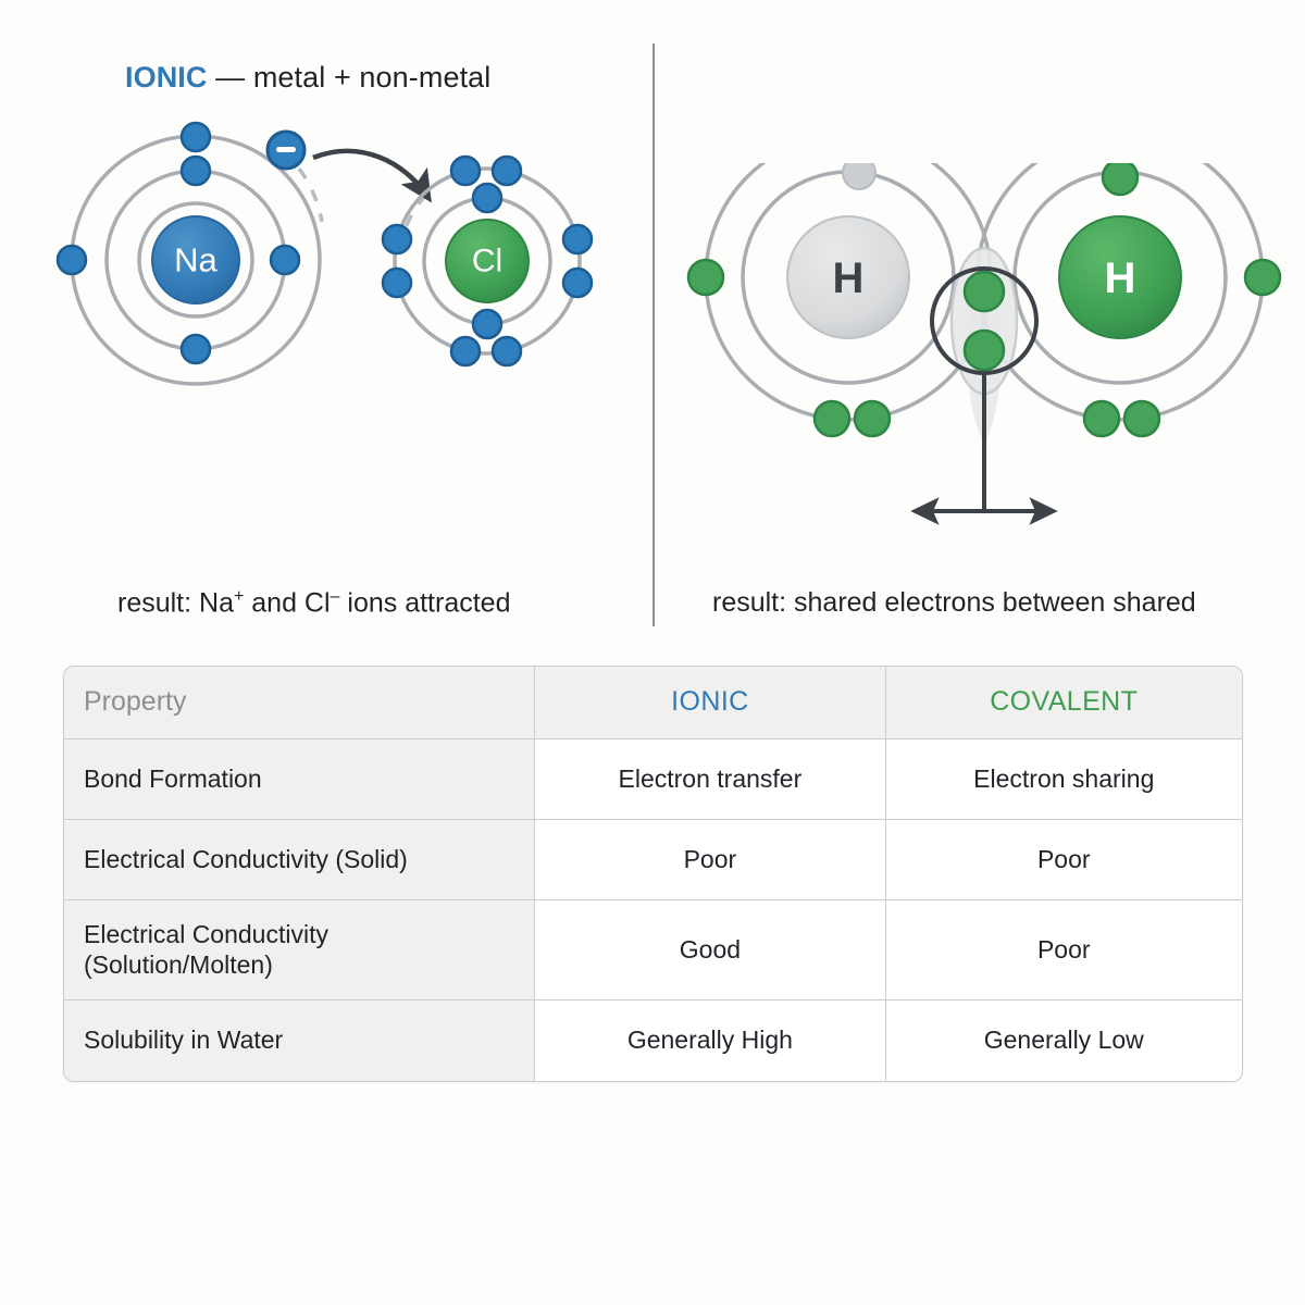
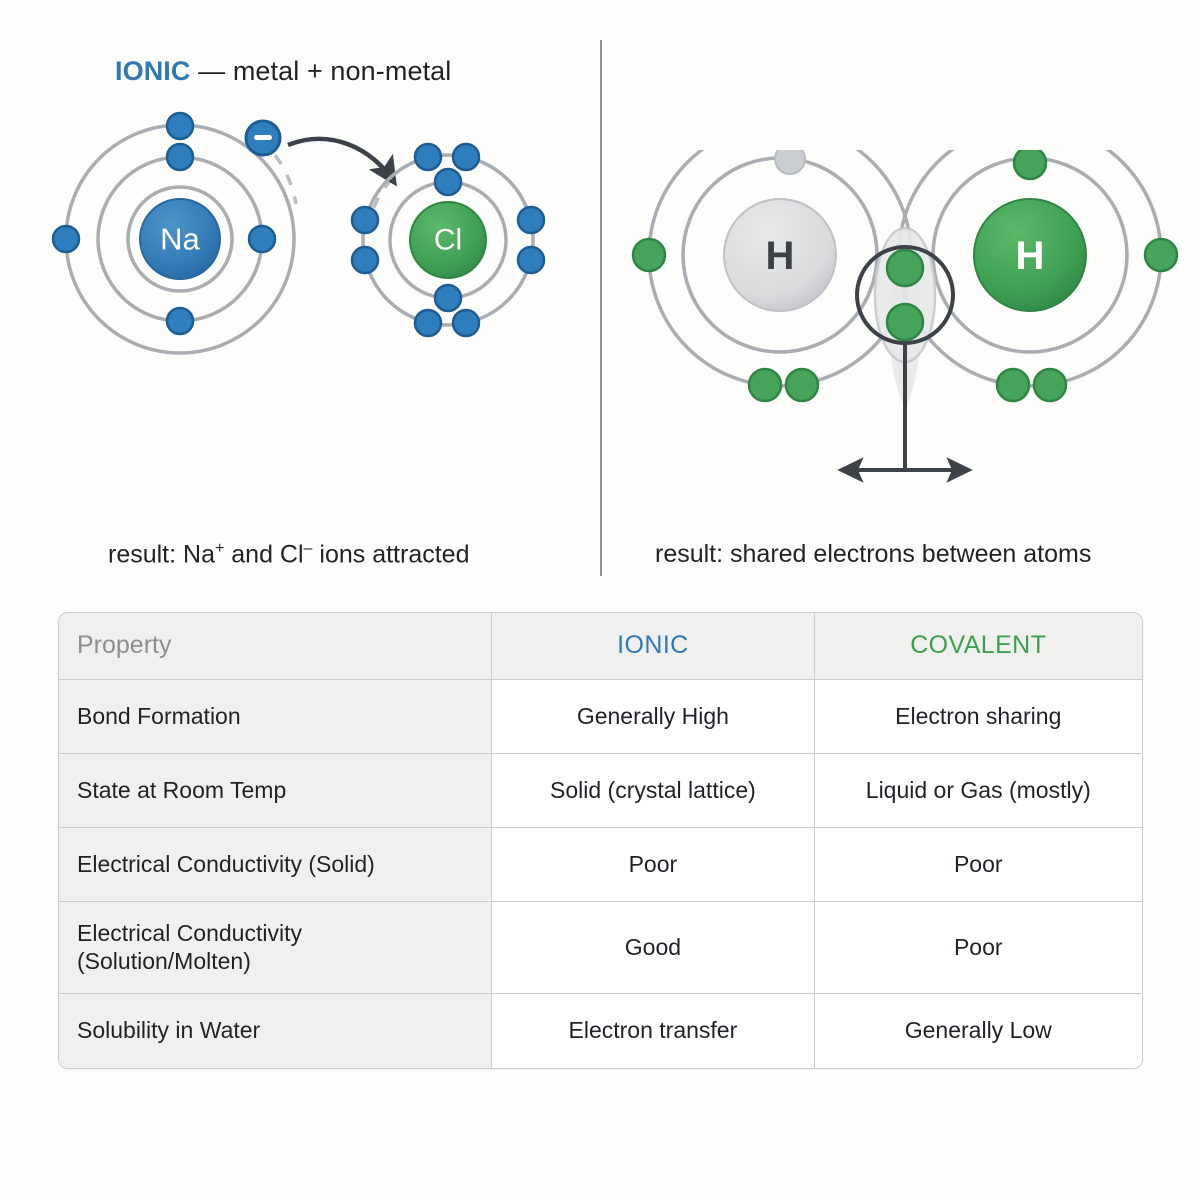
  IONIC — metal + non-metal
  Na
  Cl
  H
  H
  result: Na+ and Cl– ions attracted
- result: shared electrons between shared
+ result: shared electrons between atoms
  Property	IONIC	COVALENT
- Bond Formation	Electron transfer	Electron sharing
+ Bond Formation	Generally High	Electron sharing
+ State at Room Temp	Solid (crystal lattice)	Liquid or Gas (mostly)
  Electrical Conductivity (Solid)	Poor	Poor
  Electrical Conductivity (Solution/Molten)	Good	Poor
- Solubility in Water	Generally High	Generally Low
+ Solubility in Water	Electron transfer	Generally Low
